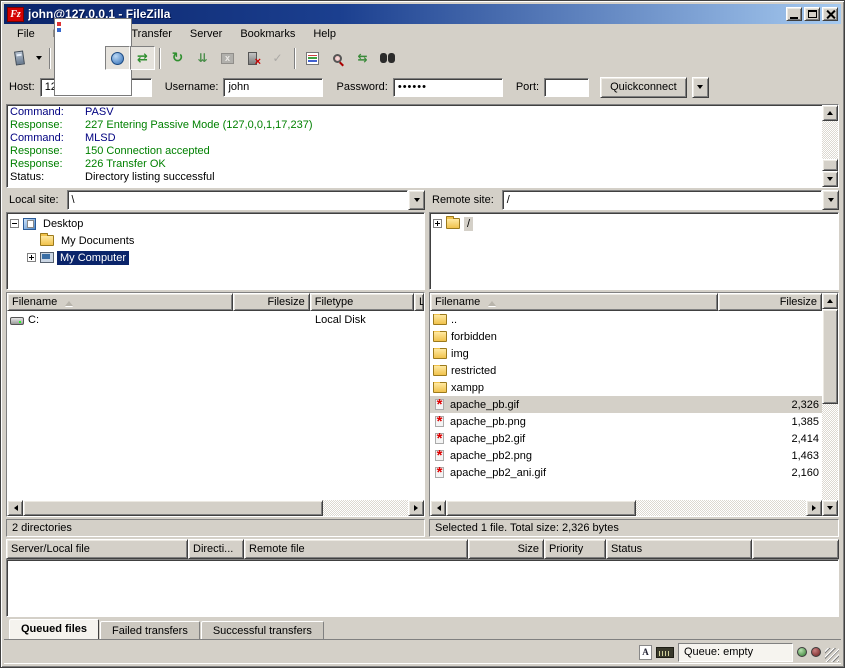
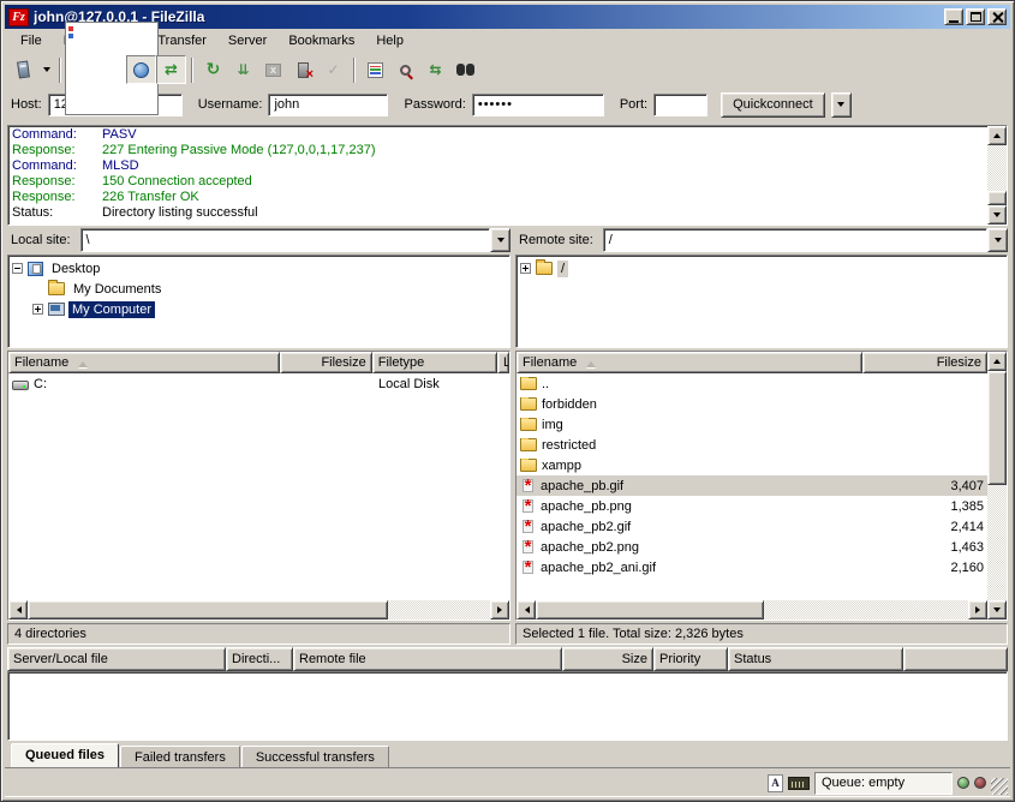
  Fz
  john@127.0.0.1 - FileZilla
  File
  Transfer
  Server
  Bookmarks
  Help
  ⇄
  ↻
  ⇊
  x
  ✓
  ⇆
  Host:
  Username:
  john
  Password:
  ••••••
  Port:
  Quickconnect
  Command:
  PASV
  Response:
  227 Entering Passive Mode (127,0,0,1,17,237)
  Command:
  MLSD
  Response:
  150 Connection accepted
  Response:
  226 Transfer OK
  Status:
  Directory listing successful
  Local site:
  \
  Desktop
  My Documents
  My Computer
  Filename
  Filesize
  Filetype
  L
  C:
  Local Disk
- 2 directories
+ 4 directories
  Remote site:
  /
  /
  Filename
  Filesize
  ..
  forbidden
  img
  restricted
  xampp
  *
  apache_pb.gif
- 2,326
+ 3,407
  *
  apache_pb.png
  1,385
  *
  apache_pb2.gif
  2,414
  *
  apache_pb2.png
  1,463
  *
  apache_pb2_ani.gif
  2,160
  Selected 1 file. Total size: 2,326 bytes
  Server/Local file
  Directi...
  Remote file
  Size
  Priority
  Status
  Queued files
  Failed transfers
  Successful transfers
  A
  Queue: empty
